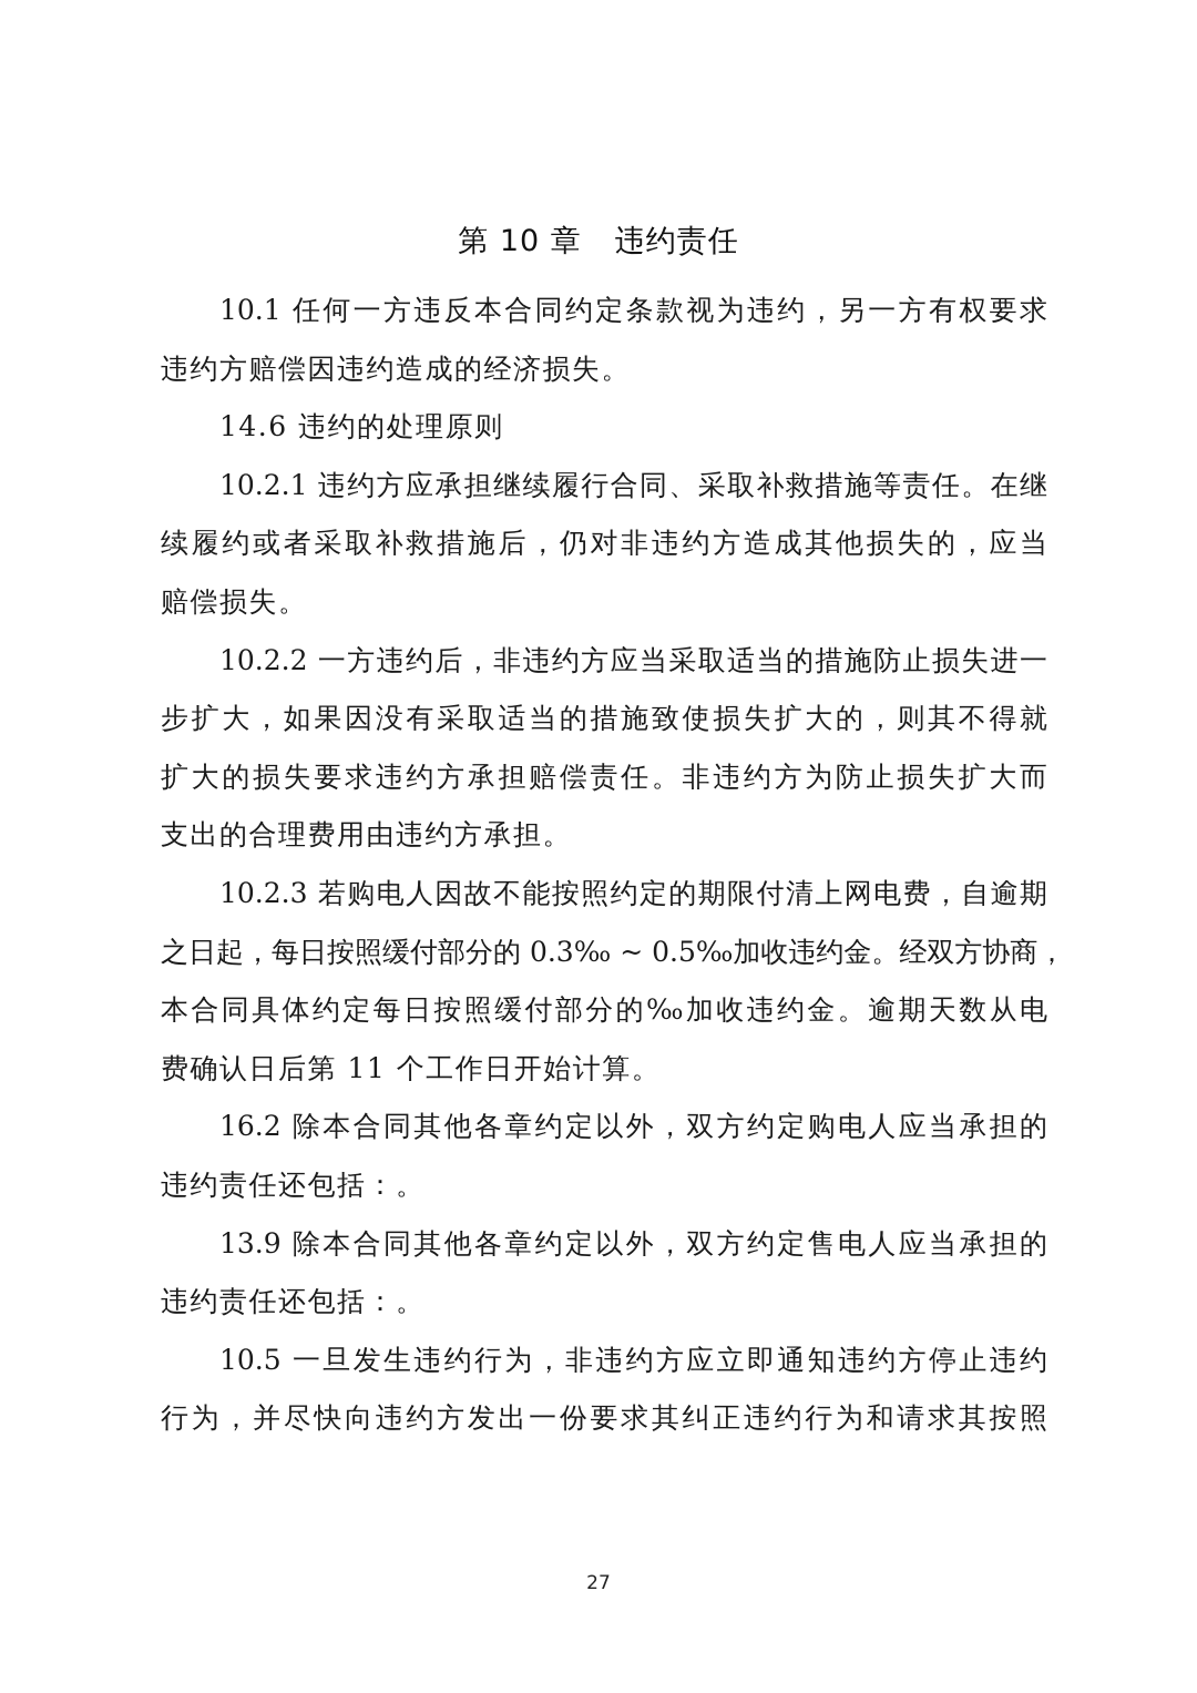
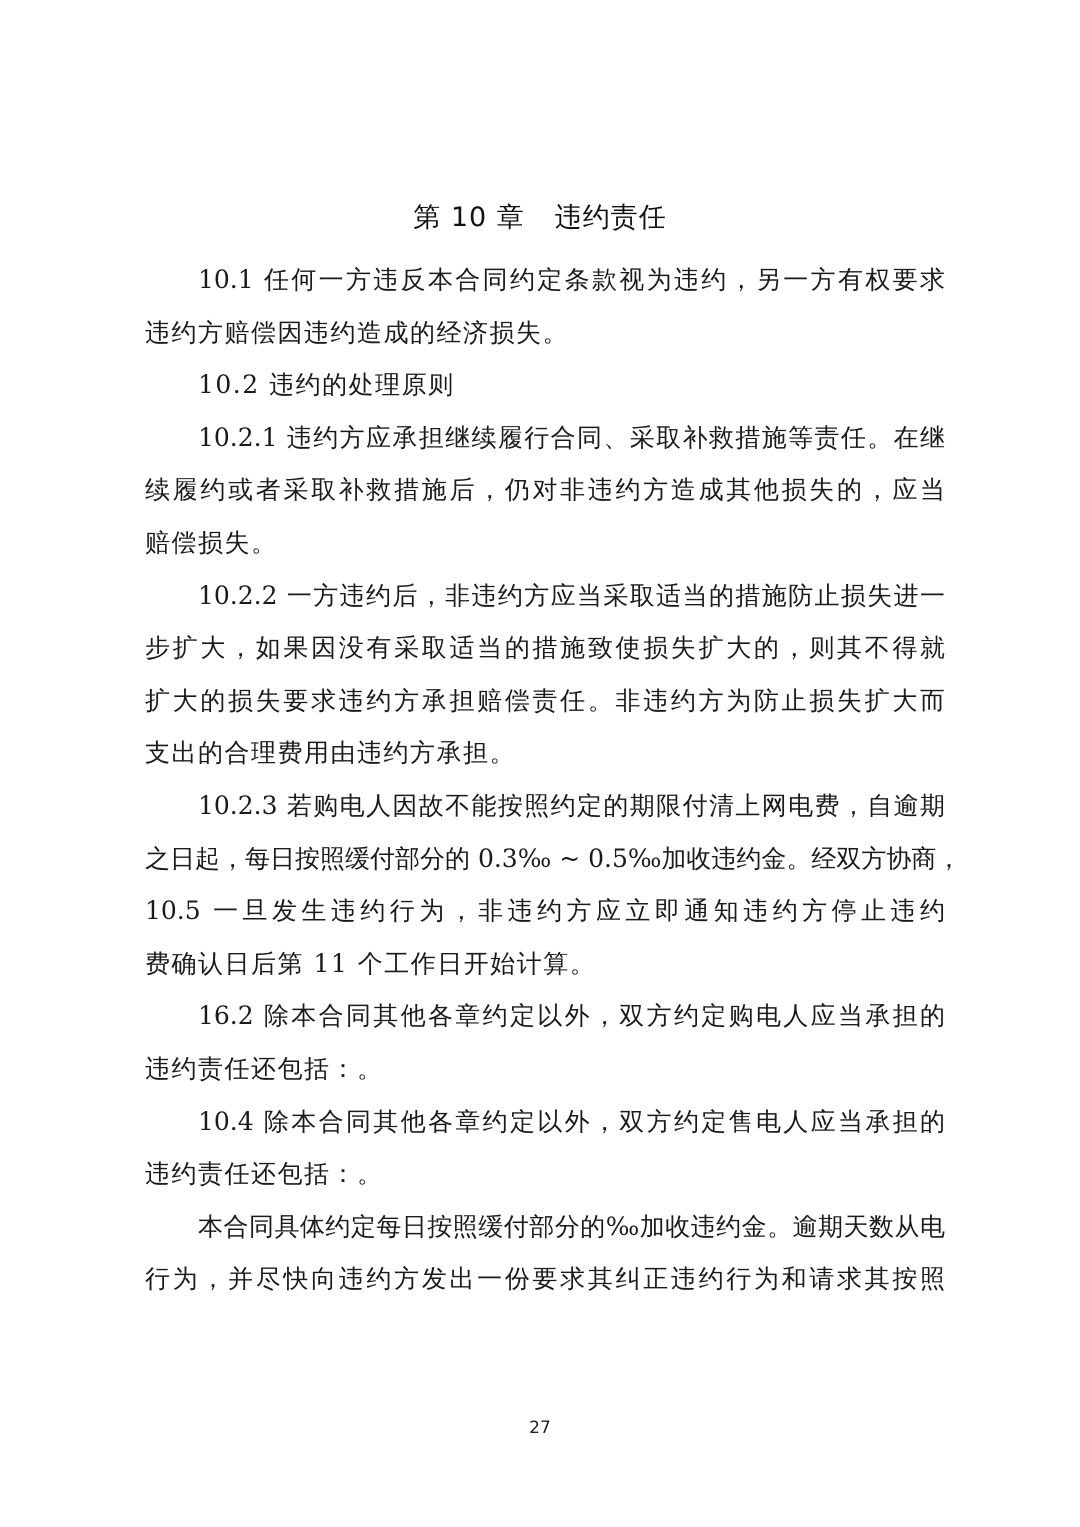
  第 10 章 违约责任
  10.1 任何一方违反本合同约定条款视为违约，另一方有权要求
  违约方赔偿因违约造成的经济损失。
- 14.6 违约的处理原则
+ 10.2 违约的处理原则
  10.2.1 违约方应承担继续履行合同、采取补救措施等责任。在继
  续履约或者采取补救措施后，仍对非违约方造成其他损失的，应当
  赔偿损失。
  10.2.2 一方违约后，非违约方应当采取适当的措施防止损失进一
  步扩大，如果因没有采取适当的措施致使损失扩大的，则其不得就
  扩大的损失要求违约方承担赔偿责任。非违约方为防止损失扩大而
  支出的合理费用由违约方承担。
  10.2.3 若购电人因故不能按照约定的期限付清上网电费，自逾期
  之日起，每日按照缓付部分的 0.3‰ ~ 0.5‰加收违约金。经双方协商，
- 本合同具体约定每日按照缓付部分的‰加收违约金。逾期天数从电
+ 10.5 一旦发生违约行为，非违约方应立即通知违约方停止违约
  费确认日后第 11 个工作日开始计算。
  16.2 除本合同其他各章约定以外，双方约定购电人应当承担的
  违约责任还包括：。
- 13.9 除本合同其他各章约定以外，双方约定售电人应当承担的
+ 10.4 除本合同其他各章约定以外，双方约定售电人应当承担的
  违约责任还包括：。
- 10.5 一旦发生违约行为，非违约方应立即通知违约方停止违约
+ 本合同具体约定每日按照缓付部分的‰加收违约金。逾期天数从电
  行为，并尽快向违约方发出一份要求其纠正违约行为和请求其按照
  27
